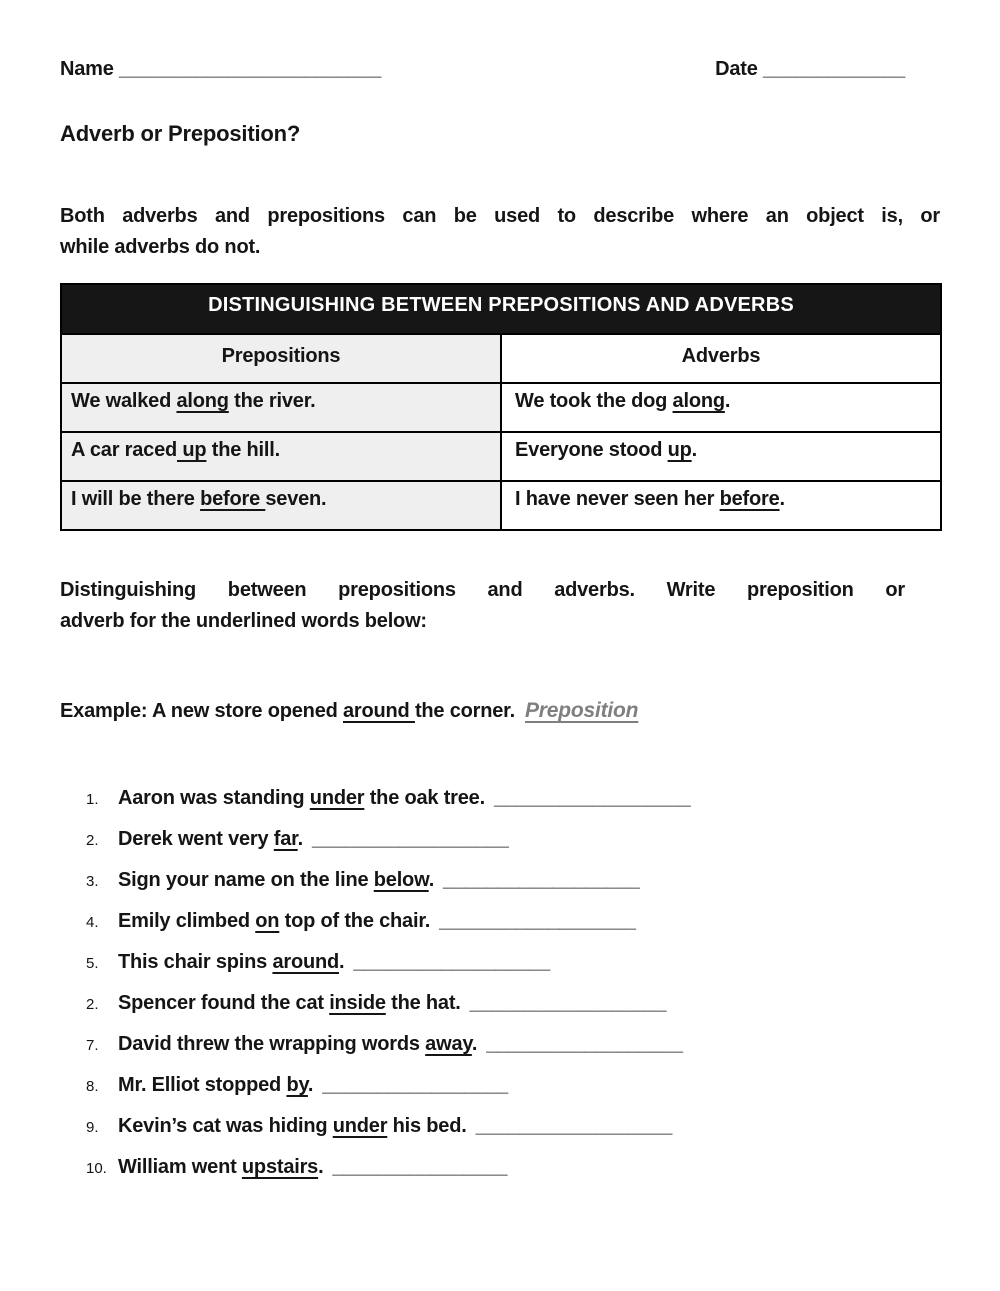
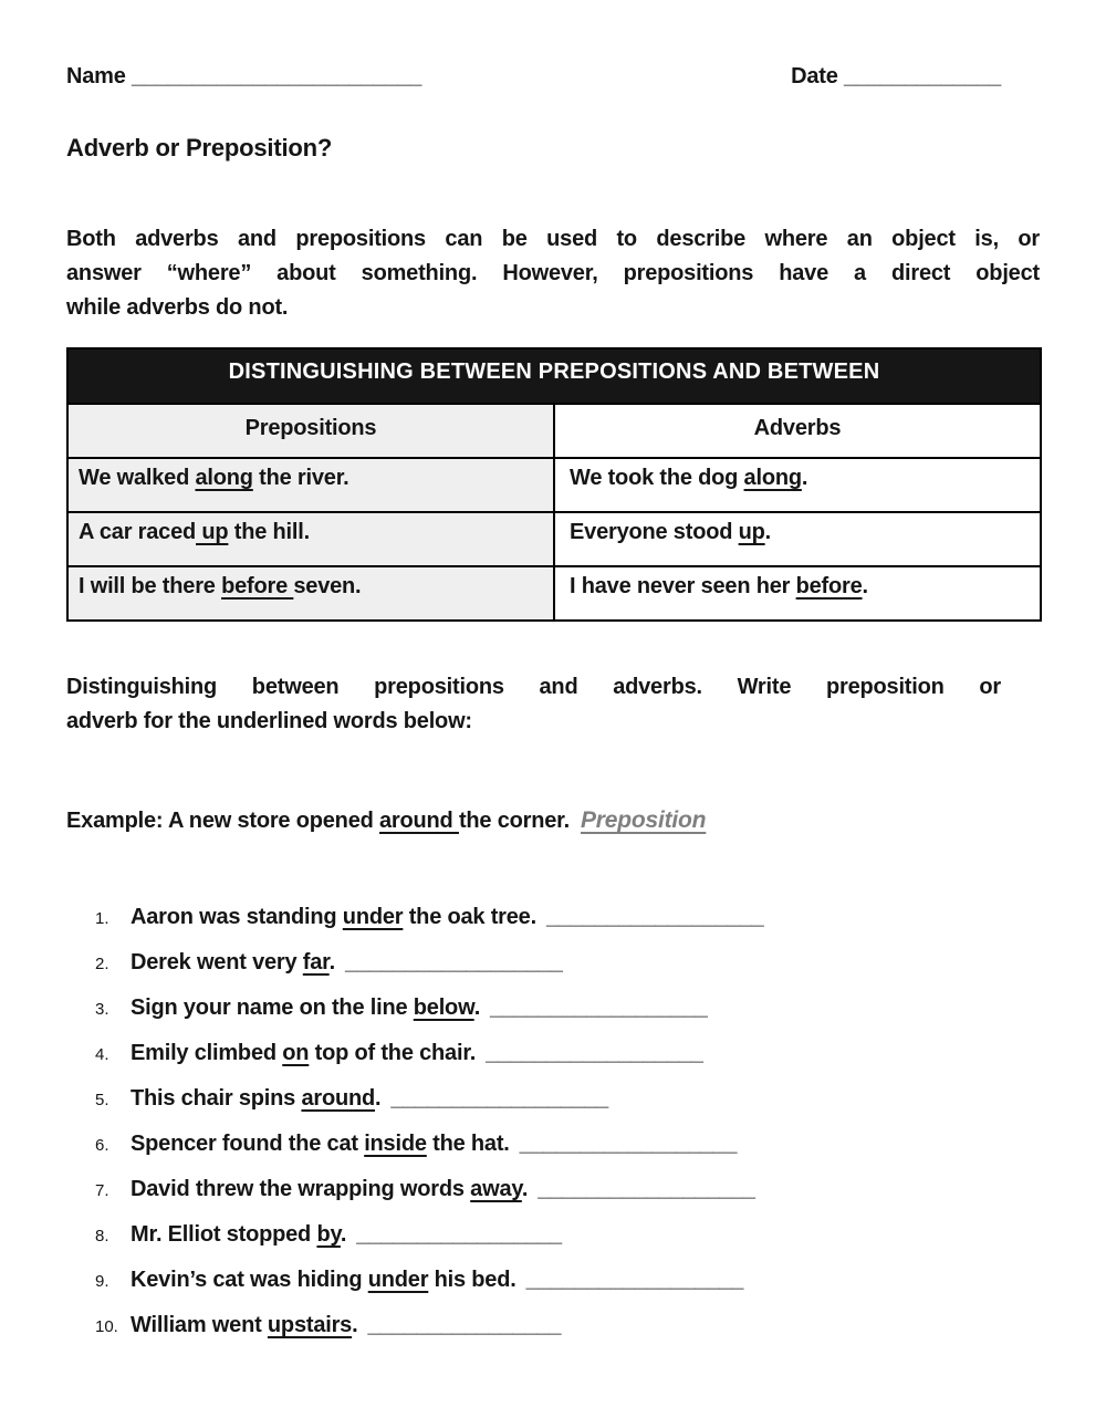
  Name ________________________
  Date _____________
  Adverb or Preposition?
  Both adverbs and prepositions can be used to describe where an object is, or
+ answer “where” about something. However, prepositions have a direct object
  while adverbs do not.
- DISTINGUISHING BETWEEN PREPOSITIONS AND ADVERBS
+ DISTINGUISHING BETWEEN PREPOSITIONS AND BETWEEN
  Prepositions	Adverbs
  We walked along the river.	We took the dog along.
  A car raced up the hill.	Everyone stood up.
  I will be there before seven.	I have never seen her before.
  Distinguishing between prepositions and adverbs. Write preposition or
  adverb for the underlined words below:
  Example: A new store opened around the corner. Preposition
  1. Aaron was standing under the oak tree. __________________
  2. Derek went very far. __________________
  3. Sign your name on the line below. __________________
  4. Emily climbed on top of the chair. __________________
  5. This chair spins around. __________________
- 2. Spencer found the cat inside the hat. __________________
+ 6. Spencer found the cat inside the hat. __________________
  7. David threw the wrapping words away. __________________
  8. Mr. Elliot stopped by. _________________
  9. Kevin’s cat was hiding under his bed. __________________
  10. William went upstairs. ________________
